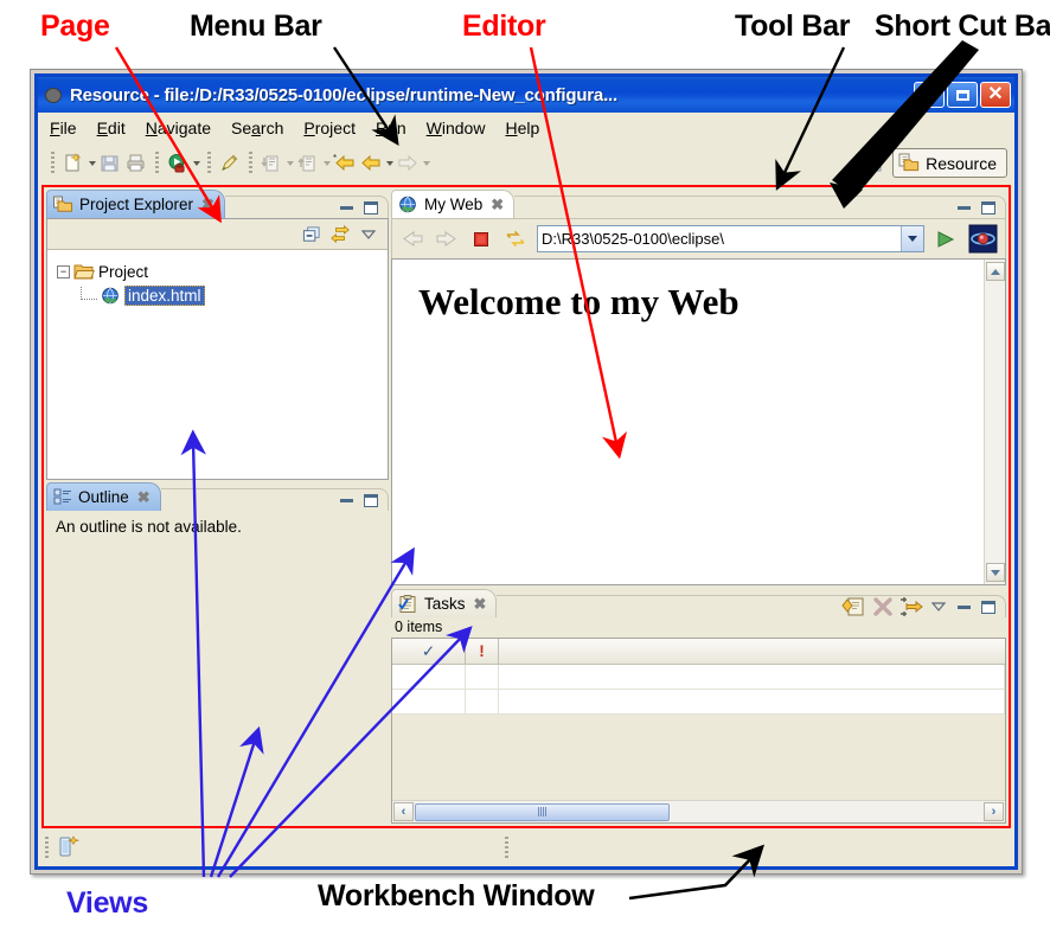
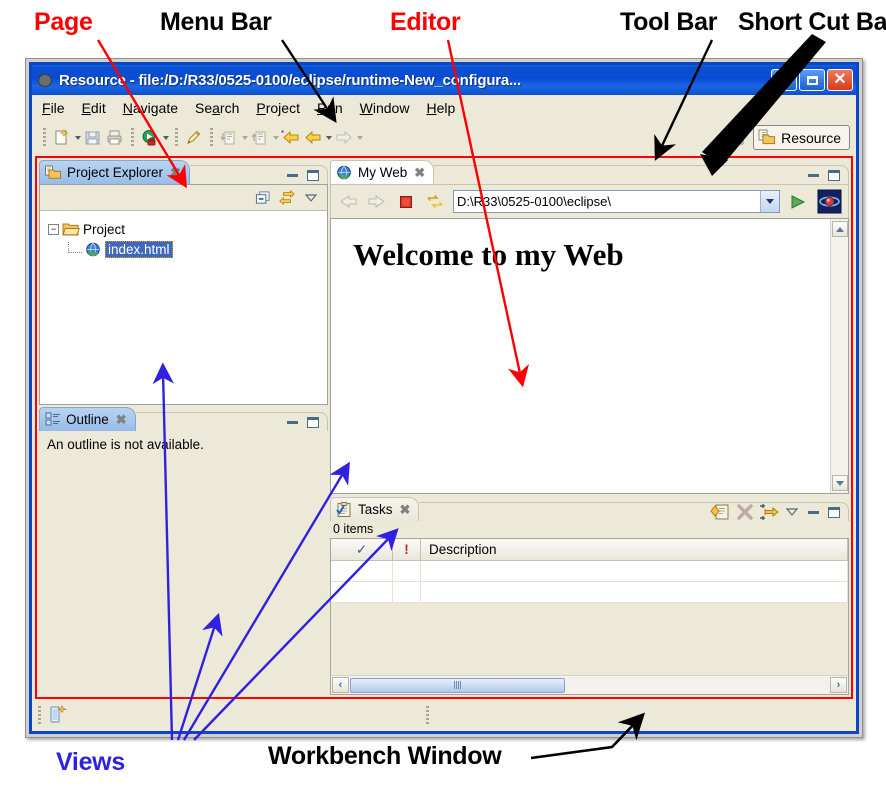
  Page
  Menu Bar
  Editor
  Tool Bar
  Short Cut Ba
  Views
  Workbench Window
  Resourc - file:/D:/R33/0525-0100/eclipse/runtime-New_configura...
  ✕
  File
  Edit
  Navigate
  Search
  Project
  Run
  Window
  Help
  *
  Resource
  Project Explorer
  ✖
  −
  Project
  index.html
  Outline
  ✖
  An outline is not avilable.
  My Web
  ✖
  D:\R33\0525-0100\eclipse\
  Welcome to my Web
  Tasks
  ✖
  0 items
  ✓
  !
+ Description
  ‹
  ›
